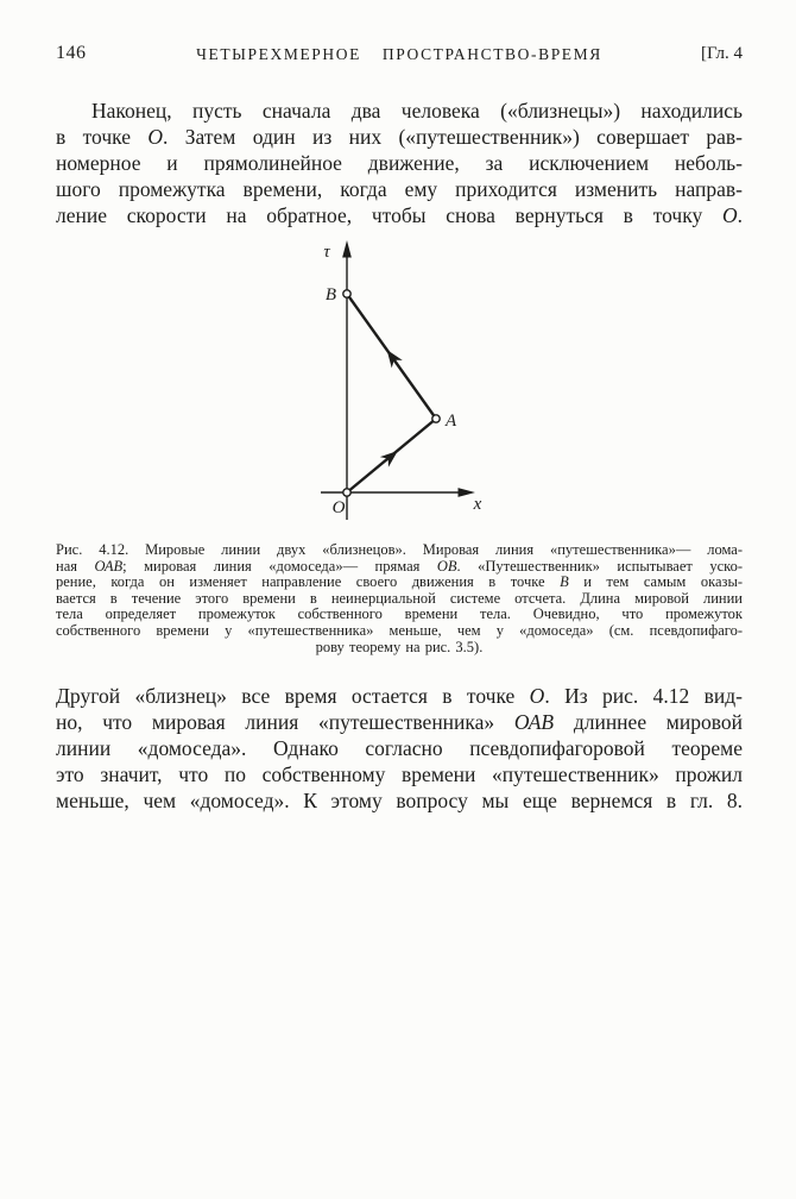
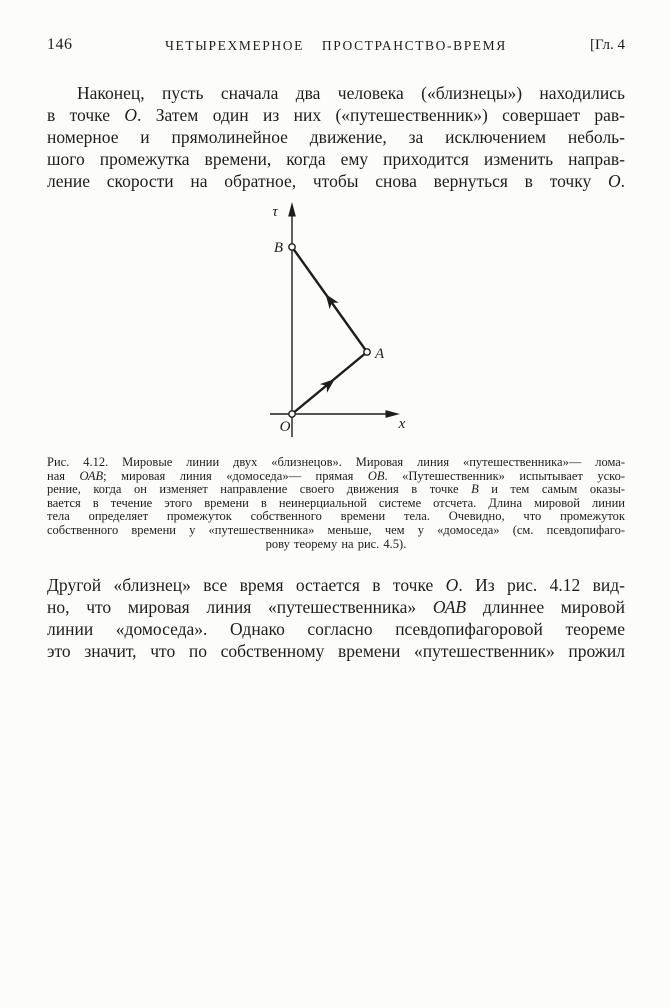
  146
  ЧЕТЫРЕХМЕРНОЕ ПРОСТРАНСТВО-ВРЕМЯ
  [Гл. 4
  Наконец, пусть сначала два человека («близнецы») находились
  в точке О. Затем один из них («путешественник») совершает рав-
  номерное и прямолинейное движение, за исключением неболь-
  шого промежутка времени, когда ему приходится изменить направ-
  ление скорости на обратное, чтобы снова вернуться в точку О.
  τ
  x
  B
  A
  O
  Рис. 4.12. Мировые линии двух «близнецов». Мировая линия «путешественника»— лома-
  ная ОАВ; мировая линия «домоседа»— прямая ОВ. «Путешественник» испытывает уско-
  рение, когда он изменяет направление своего движения в точке В и тем самым оказы-
  вается в течение этого времени в неинерциальной системе отсчета. Длина мировой линии
  тела определяет промежуток собственного времени тела. Очевидно, что промежуток
  собственного времени у «путешественника» меньше, чем у «домоседа» (см. псевдопифаго-
- рову теорему на рис. 3.5).
+ рову теорему на рис. 4.5).
  Другой «близнец» все время остается в точке О. Из рис. 4.12 вид-
  но, что мировая линия «путешественника» ОАВ длиннее мировой
  линии «домоседа». Однако согласно псевдопифагоровой теореме
  это значит, что по собственному времени «путешественник» прожил
- меньше, чем «домосед». К этому вопросу мы еще вернемся в гл. 8.
